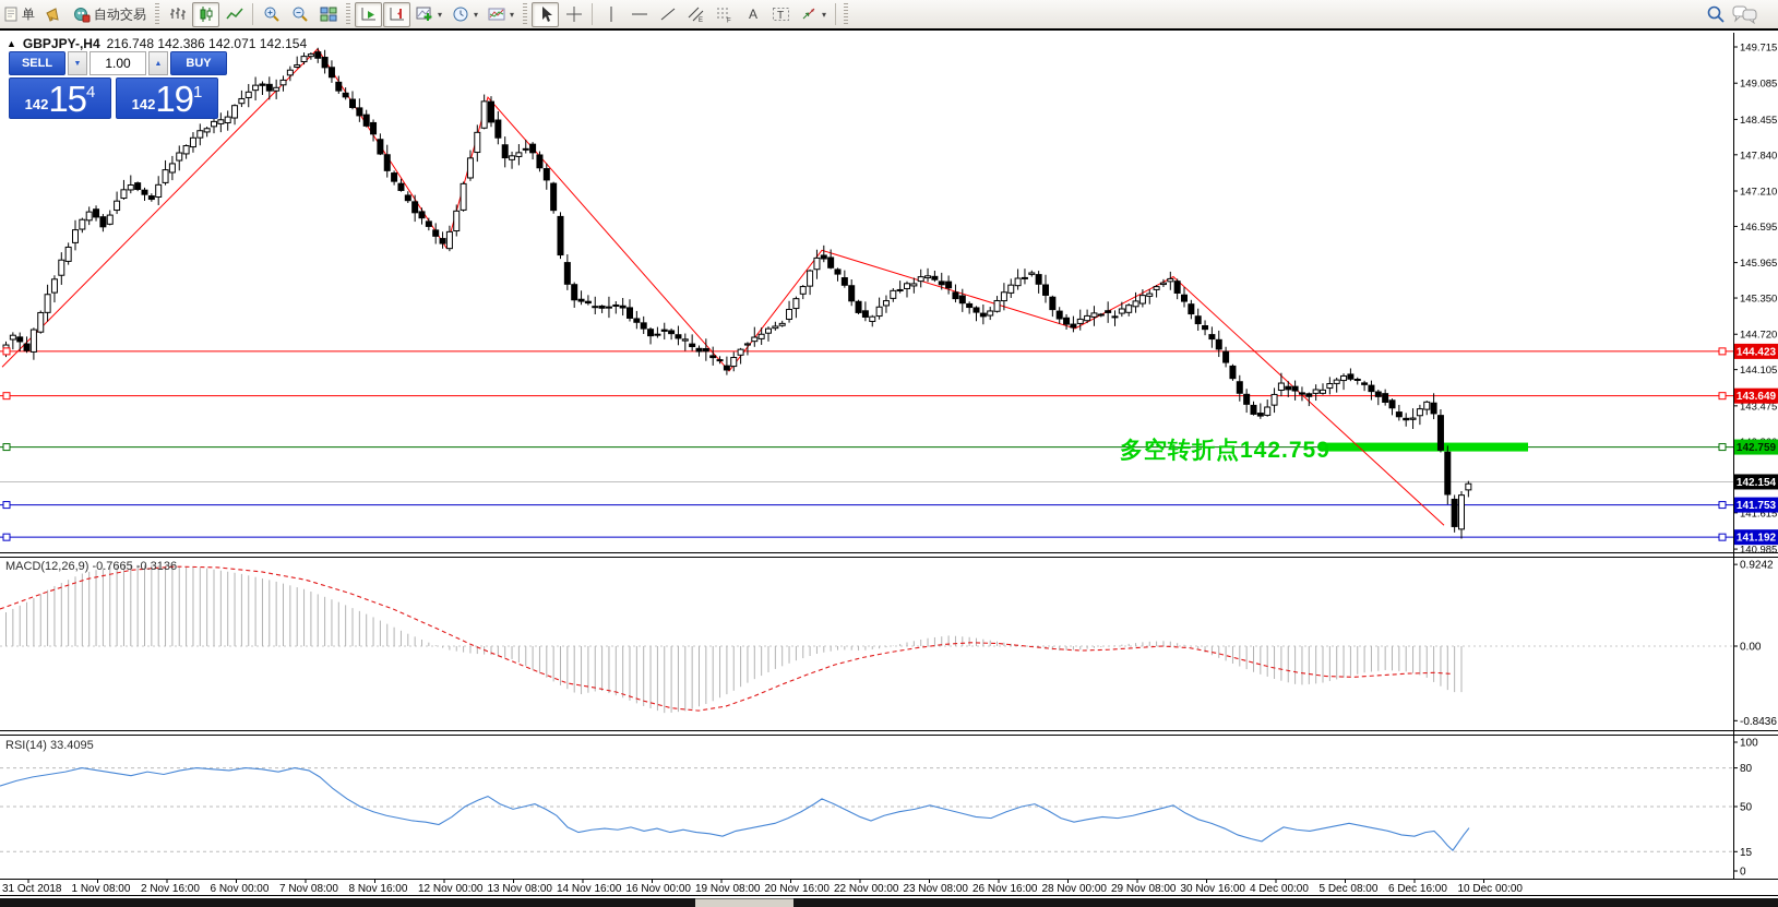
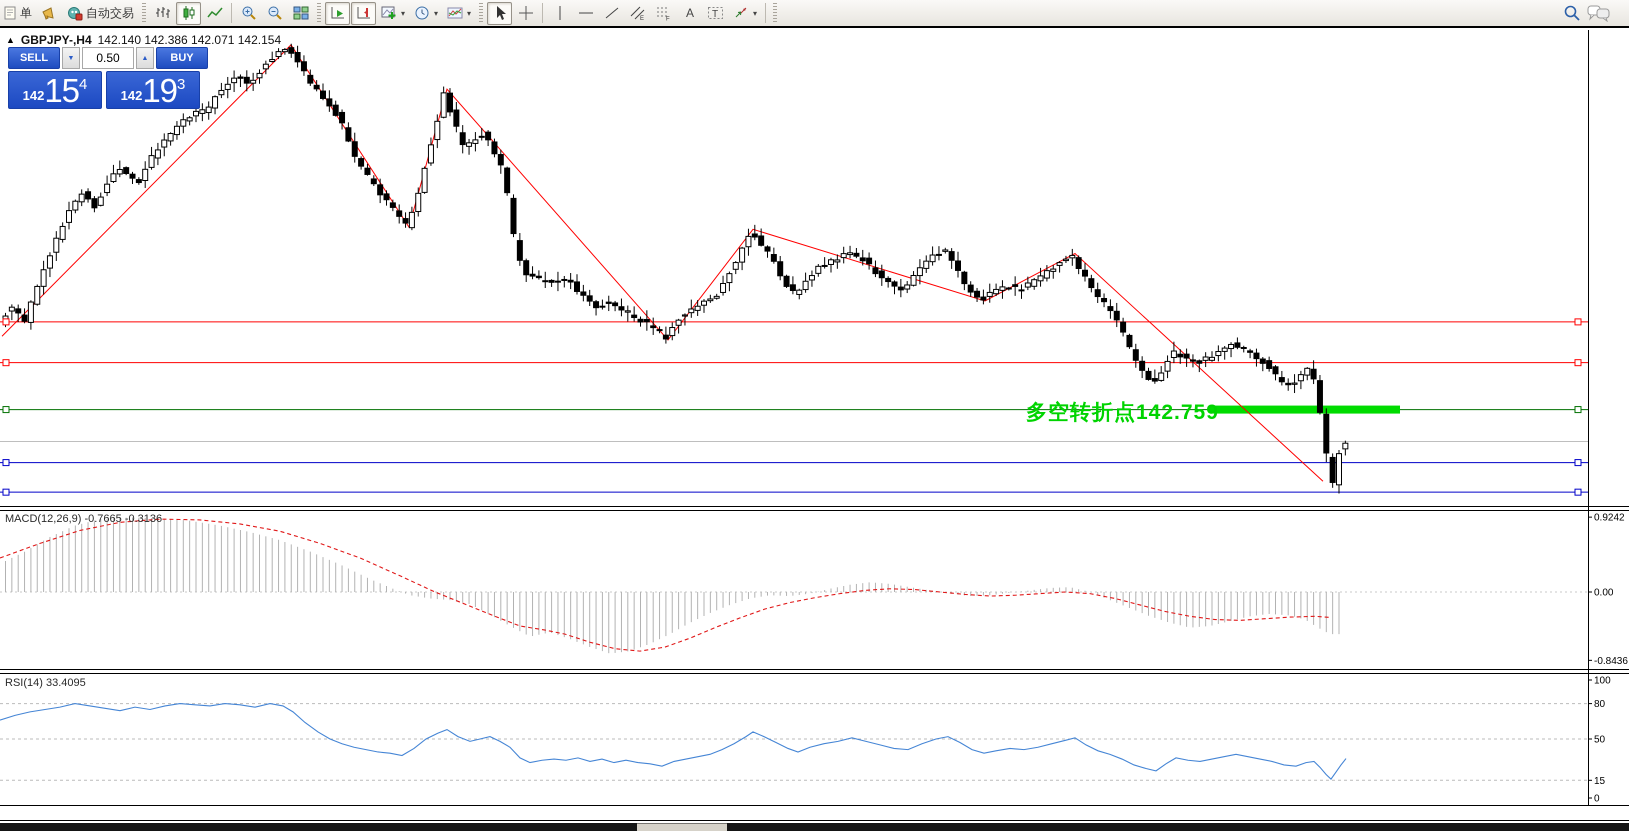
  0.9242
  0.00
  -0.8436
  100
  80
  50
  15
  0
- 149.715
- 149.085
- 148.455
- 147.840
- 147.210
- 146.595
- 145.965
- 145.350
- 144.720
- 144.105
- 143.475
- 141.615
- 140.985
- 144.423
- 143.649
- 142.759
- 142.154
- 141.753
- 141.192
- 31 Oct 2018
- 1 Nov 08:00
- 2 Nov 16:00
- 6 Nov 00:00
- 7 Nov 08:00
- 8 Nov 16:00
- 12 Nov 00:00
- 13 Nov 08:00
- 14 Nov 16:00
- 16 Nov 00:00
- 19 Nov 08:00
- 20 Nov 16:00
- 22 Nov 00:00
- 23 Nov 08:00
- 26 Nov 16:00
- 28 Nov 00:00
- 29 Nov 08:00
- 30 Nov 16:00
- 4 Dec 00:00
- 5 Dec 08:00
- 6 Dec 16:00
- 10 Dec 00:00
  单
  自动交易
  ▾
  ▾
  ▾
  A
  T
  ▾
  ▲
  GBPJPY-,H4
- 216.748 142.386 142.071 142.154
+ 142.140 142.386 142.071 142.154
  SELL
- 1.00
+ 0.50
  BUY
  142
  15
  4
  142
  19
- 1
+ 3
  多空转折点142.759
  MACD(12,26,9) -0.7665 -0.3136
  RSI(14) 33.4095
